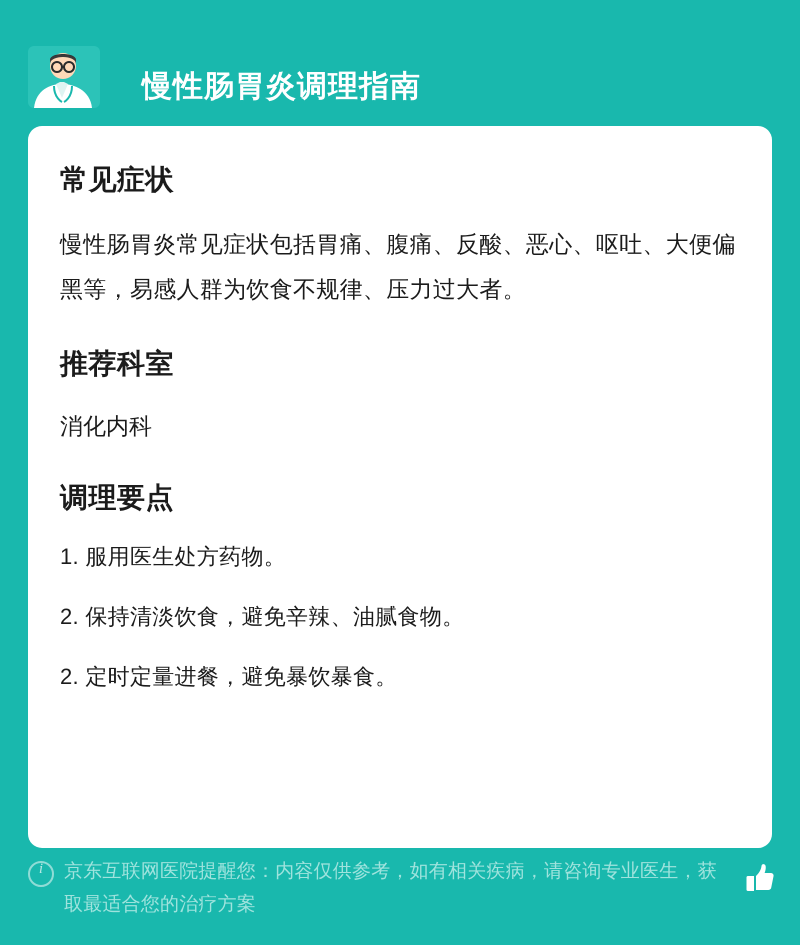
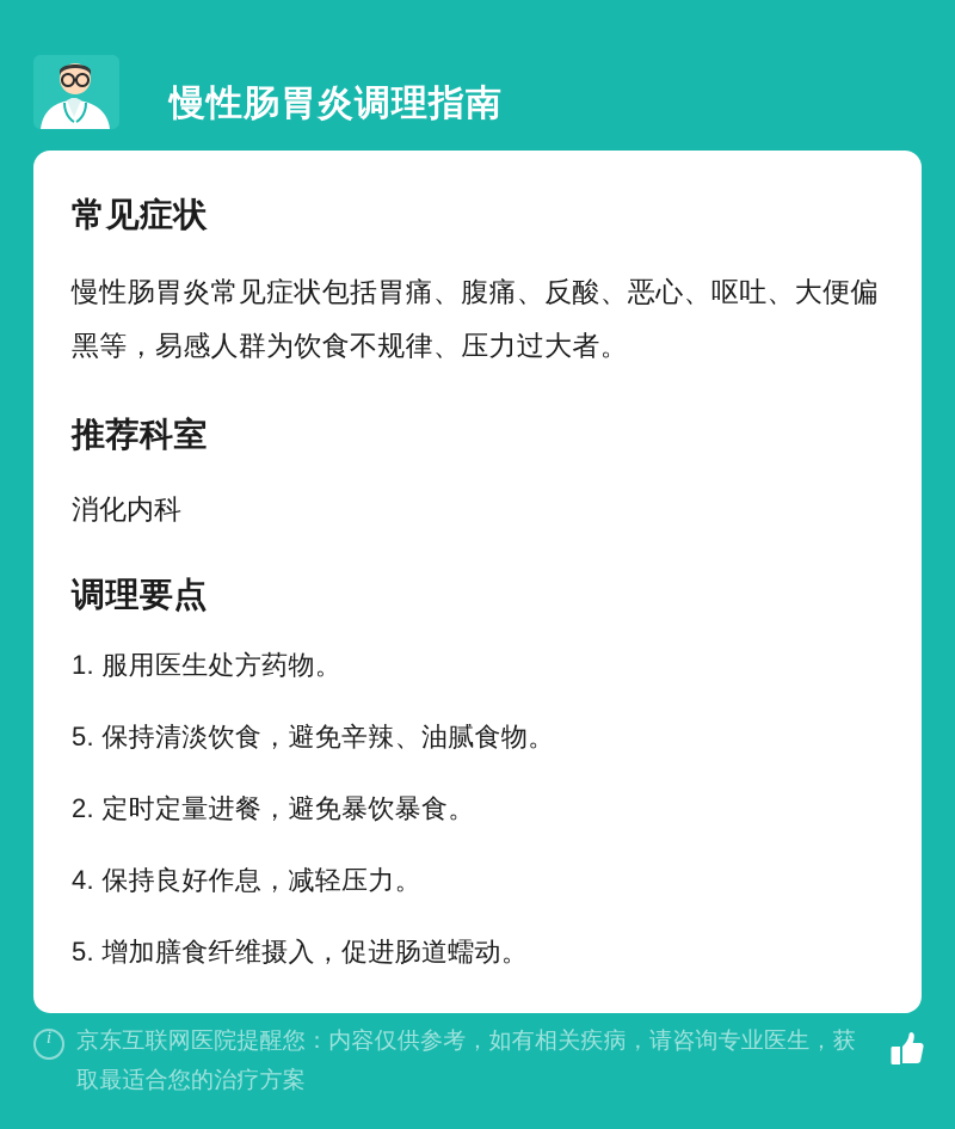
  慢性肠胃炎调理指南
  常见症状
  慢性肠胃炎常见症状包括胃痛、腹痛、反酸、恶心、呕吐、大便偏黑等，易感人群为饮食不规律、压力过大者。
  推荐科室
  消化内科
  调理要点
  1. 服用医生处方药物。
- 2. 保持清淡饮食，避免辛辣、油腻食物。
+ 5. 保持清淡饮食，避免辛辣、油腻食物。
  2. 定时定量进餐，避免暴饮暴食。
+ 4. 保持良好作息，减轻压力。
+ 5. 增加膳食纤维摄入，促进肠道蠕动。
  京东互联网医院提醒您：内容仅供参考，如有相关疾病，请咨询专业医生，获取最适合您的治疗方案
